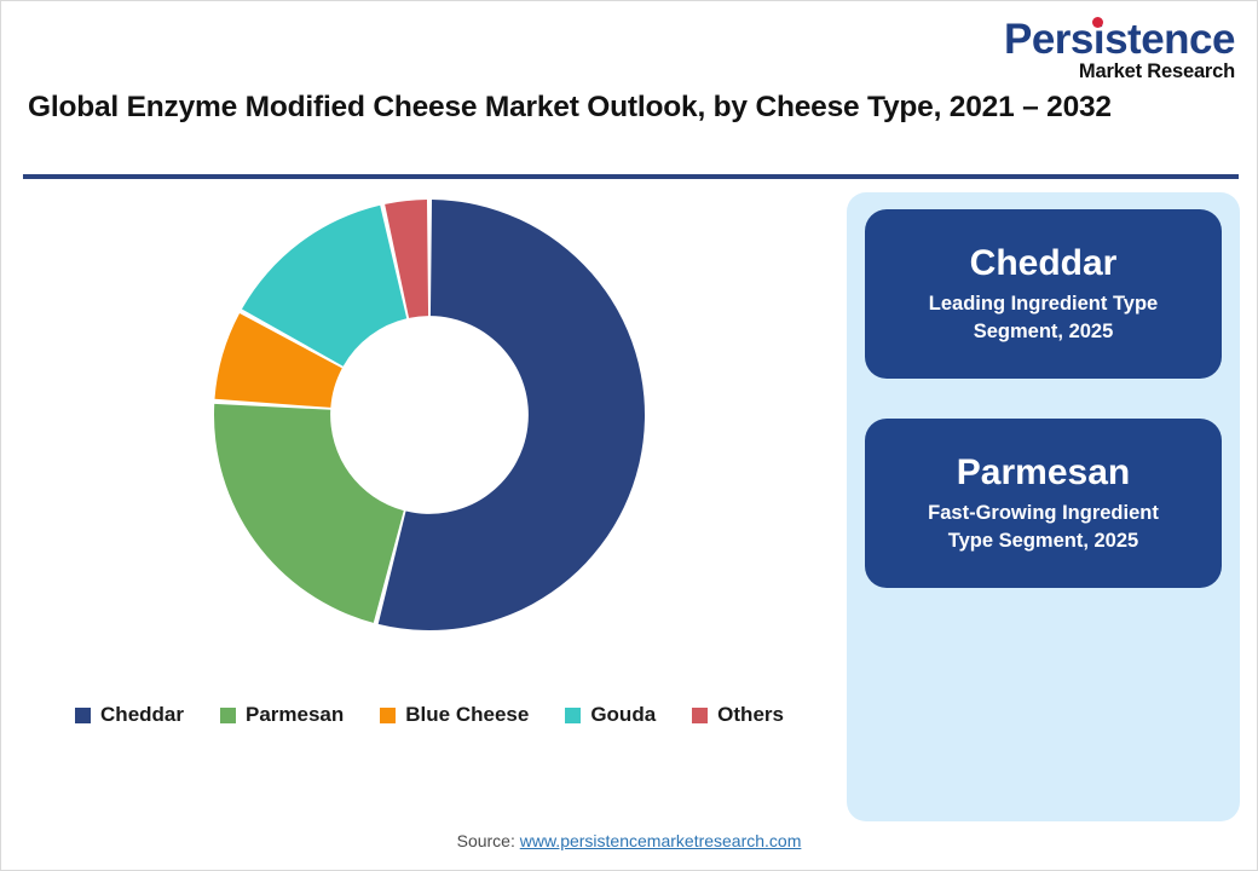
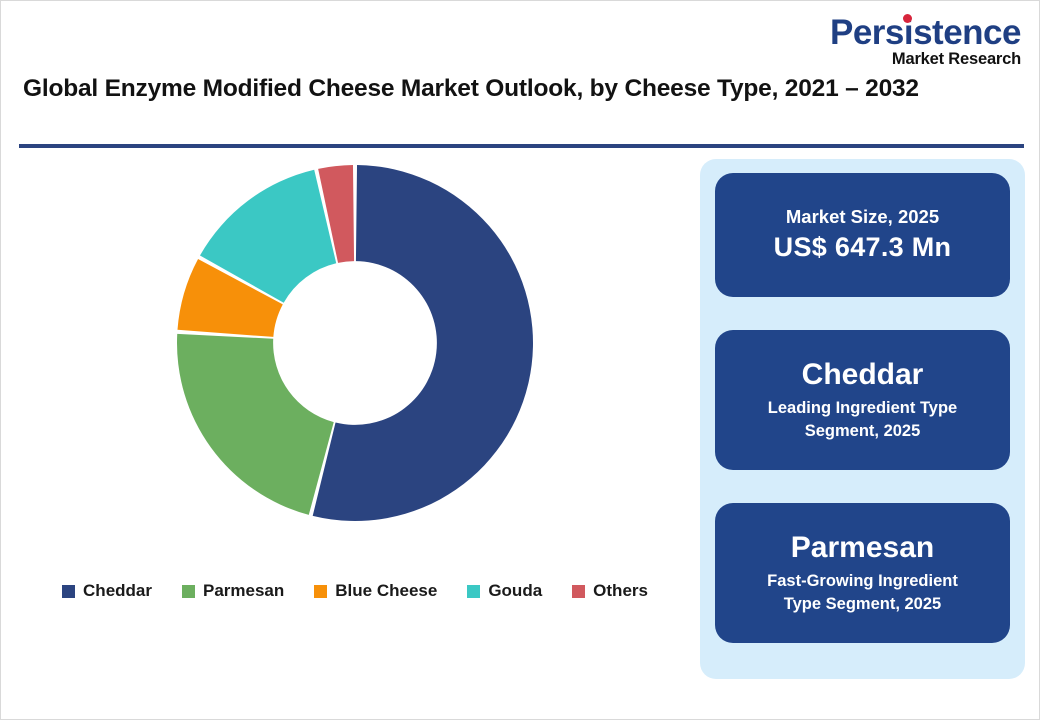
  Persistence
  Market Research
  Global Enzyme Modified Cheese Market Outlook, by Cheese Type, 2021 – 2032
  Cheddar
  Parmesan
  Blue Cheese
  Gouda
  Others
+ Market Size, 2025
+ US$ 647.3 Mn
  Cheddar
  Leading Ingredient Type
  Segment, 2025
  Parmesan
  Fast-Growing Ingredient
  Type Segment, 2025
- Source: www.persistencemarketresearch.com
